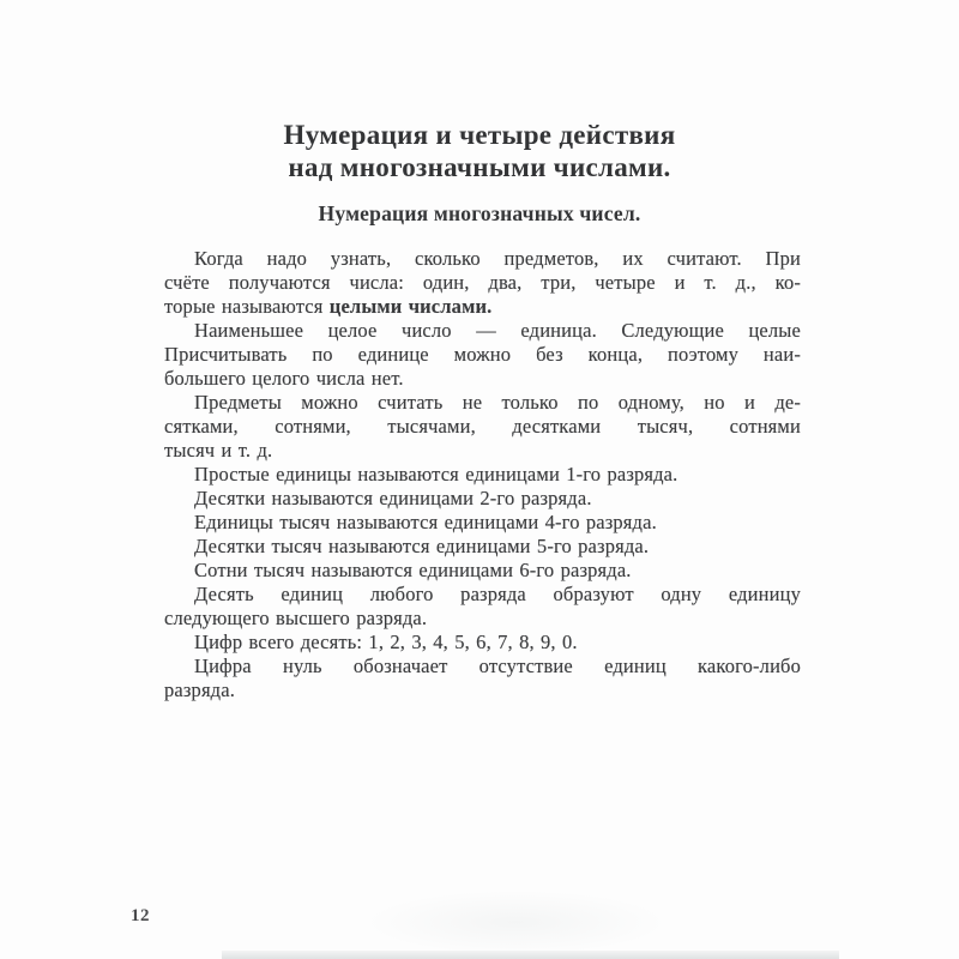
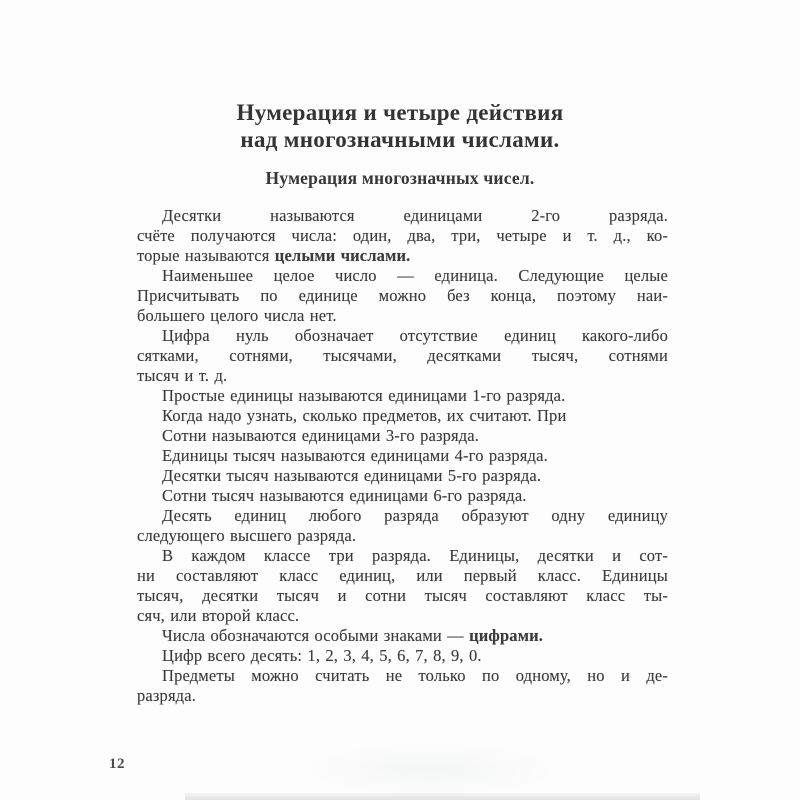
  Нумерация и четыре действия
  над многозначными числами.
  Нумерация многозначных чисел.
- Когда надо узнать, сколько предметов, их считают. При
+ Десятки называются единицами 2-го разряда.
  счёте получаются числа: один, два, три, четыре и т. д., ко-
  торые называются целыми числами.
  Наименьшее целое число — единица. Следующие целые
  Присчитывать по единице можно без конца, поэтому наи-
  большего целого числа нет.
- Предметы можно считать не только по одному, но и де-
+ Цифра нуль обозначает отсутствие единиц какого-либо
  сятками, сотнями, тысячами, десятками тысяч, сотнями
  тысяч и т. д.
  Простые единицы называются единицами 1-го разряда.
- Десятки называются единицами 2-го разряда.
+ Когда надо узнать, сколько предметов, их считают. При
+ Сотни называются единицами 3-го разряда.
  Единицы тысяч называются единицами 4-го разряда.
  Десятки тысяч называются единицами 5-го разряда.
  Сотни тысяч называются единицами 6-го разряда.
  Десять единиц любого разряда образуют одну единицу
  следующего высшего разряда.
+ В каждом классе три разряда. Единицы, десятки и сот-
+ ни составляют класс единиц, или первый класс. Единицы
+ тысяч, десятки тысяч и сотни тысяч составляют класс ты-
+ сяч, или второй класс.
+ Числа обозначаются особыми знаками — цифрами.
  Цифр всего десять: 1, 2, 3, 4, 5, 6, 7, 8, 9, 0.
- Цифра нуль обозначает отсутствие единиц какого-либо
+ Предметы можно считать не только по одному, но и де-
  разряда.
  12
